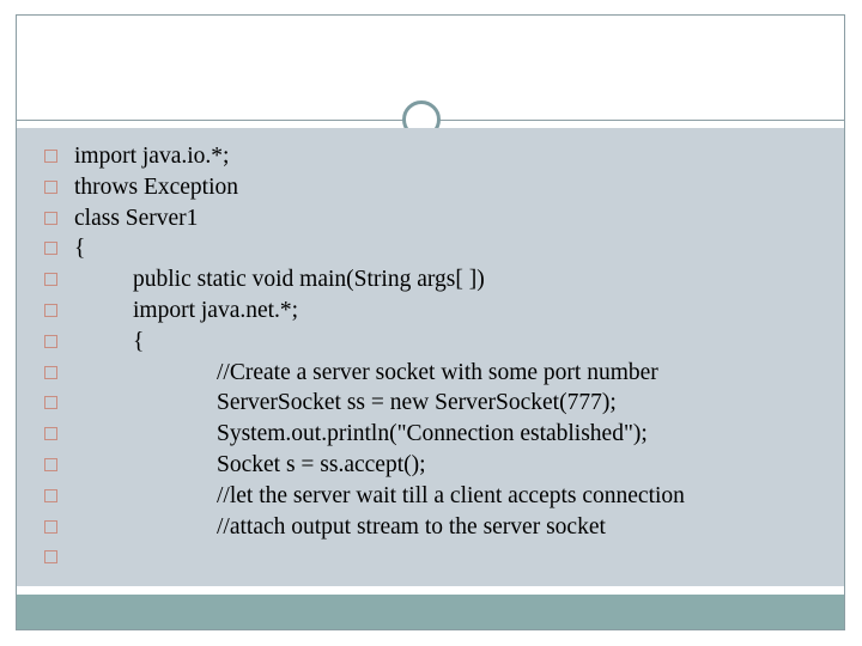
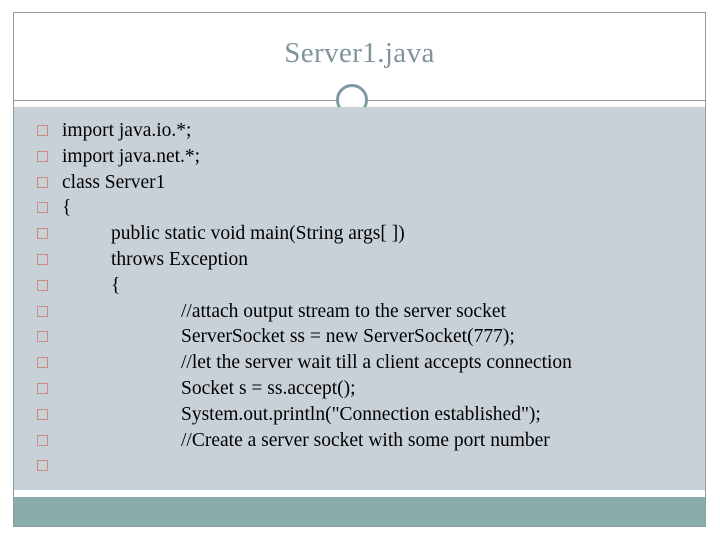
+ Server1.java
  import java.io.*;
- throws Exception
+ import java.net.*;
  class Server1
  {
  public static void main(String args[ ])
- import java.net.*;
+ throws Exception
  {
- //Create a server socket with some port number
+ //attach output stream to the server socket
  ServerSocket ss = new ServerSocket(777);
- System.out.println("Connection established");
+ //let the server wait till a client accepts connection
  Socket s = ss.accept();
- //let the server wait till a client accepts connection
+ System.out.println("Connection established");
- //attach output stream to the server socket
+ //Create a server socket with some port number
